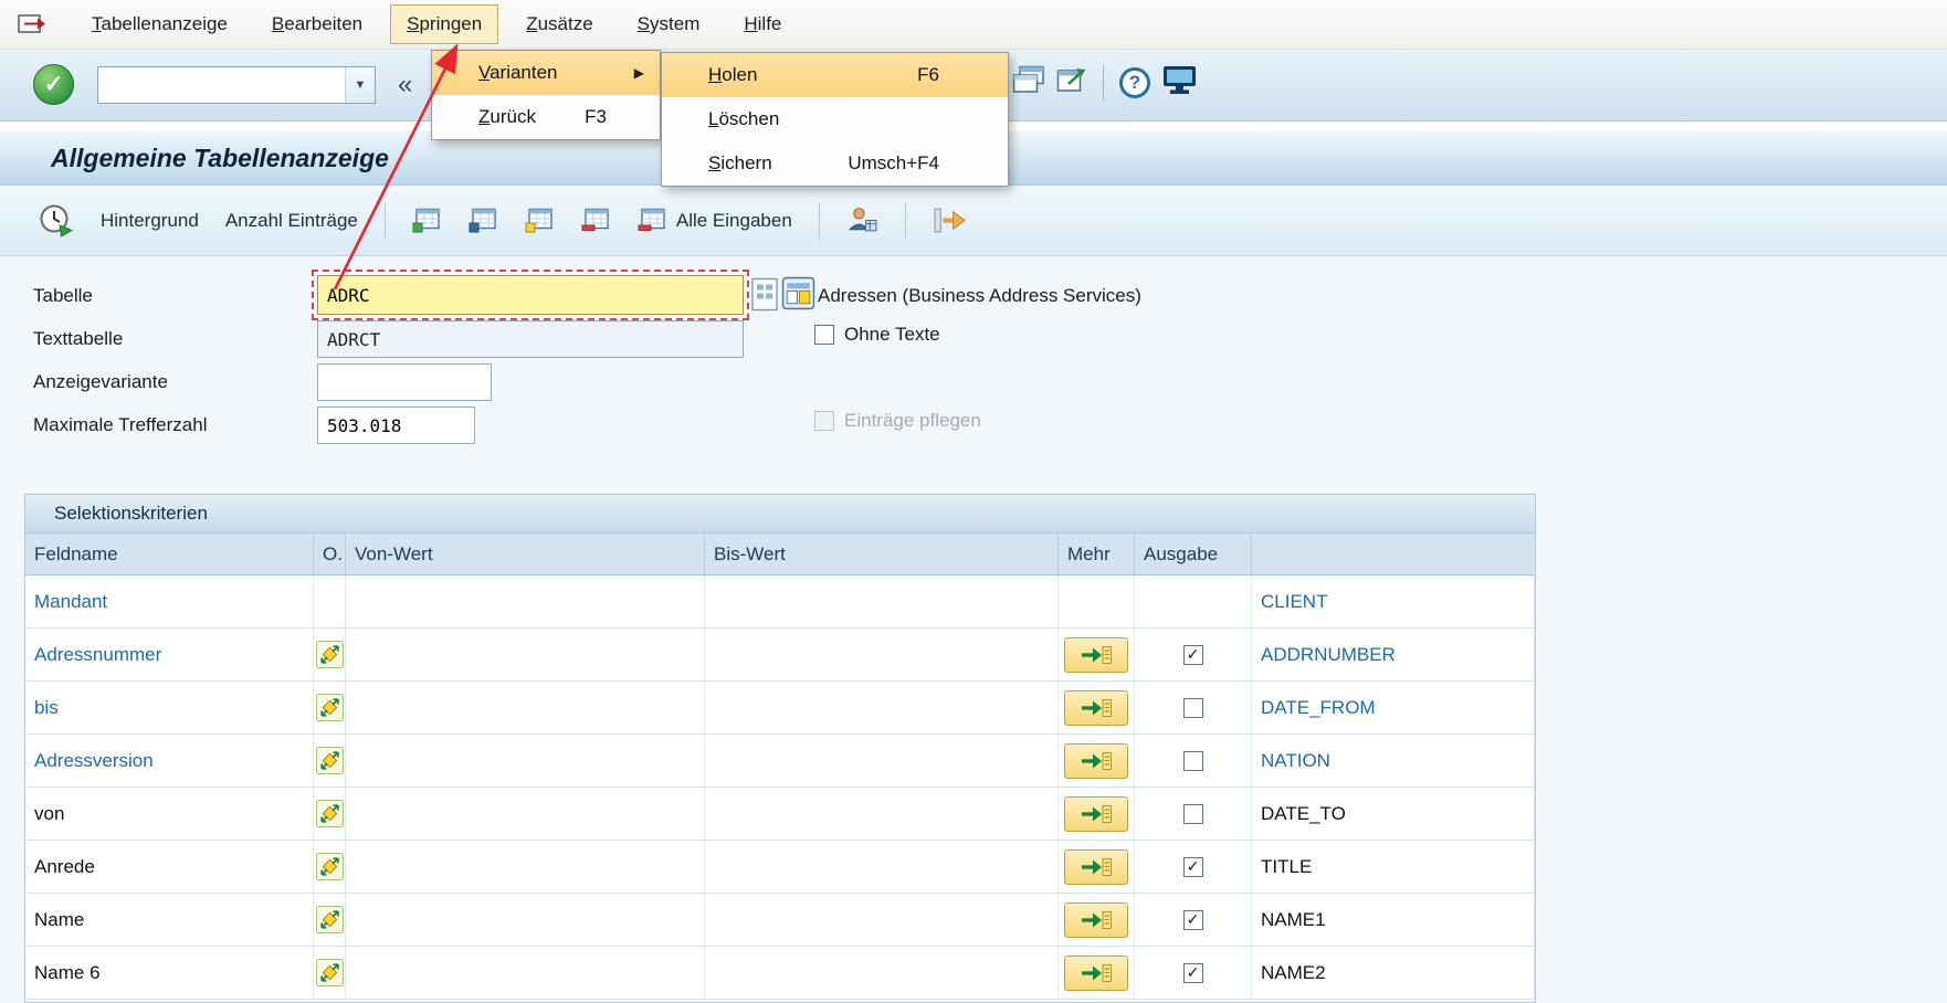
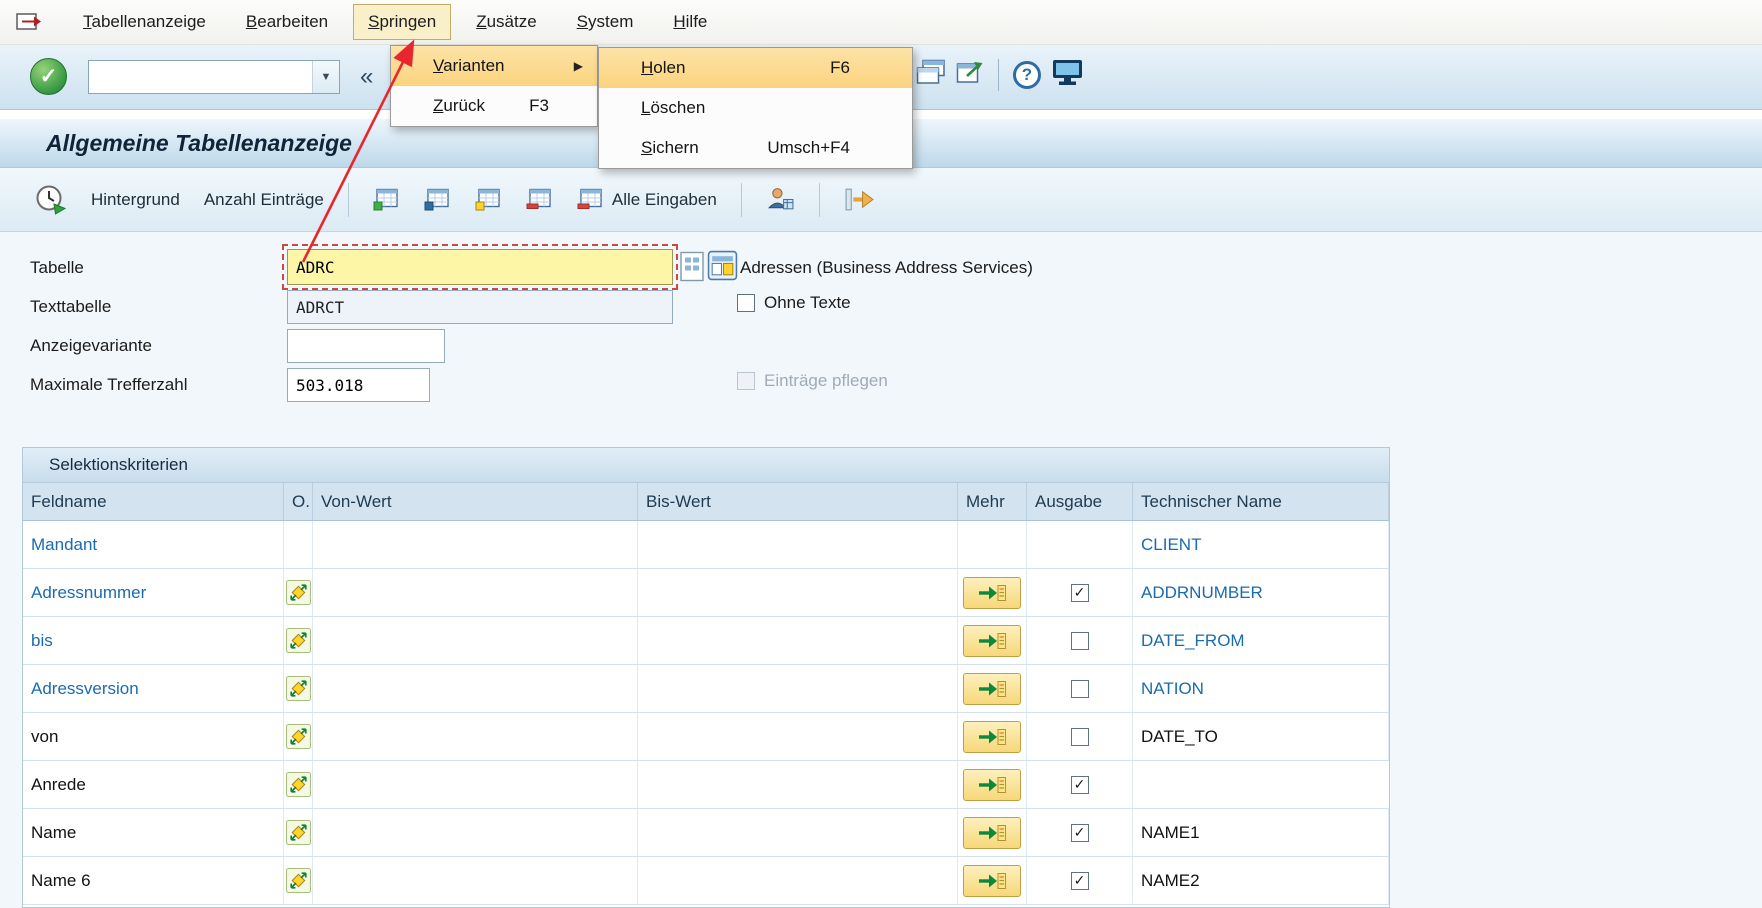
  Tabellenanzeige
  Bearbeiten
  Springen
  Zusätze
  System
  Hilfe
  ✓
  ▼
  «
  ?
  Allgemeine Tabellenanzeige
  Hintergrund
  Anzahl Einträge
  Alle Eingaben
  Tabelle
  ADRC
  Adressen (Business Address Services)
  Texttabelle
  ADRCT
  Ohne Texte
  Anzeigevariante
  Maximale Trefferzahl
  503.018
  Einträge pflegen
  Selektionskriterien
  Feldname
  O.
  Von-Wert
  Bis-Wert
  Mehr
  Ausgabe
+ Technischer Name
  Mandant
  CLIENT
  Adressnummer
  ✓
  ADDRNUMBER
  bis
  DATE_FROM
  Adressversion
  NATION
  von
  DATE_TO
  Anrede
  ✓
- TITLE
  Name
  ✓
  NAME1
  Name 6
  ✓
  NAME2
  Varianten
  ▶
  Zurück
  F3
  Holen
  F6
  Löschen
  Sichern
  Umsch+F4
